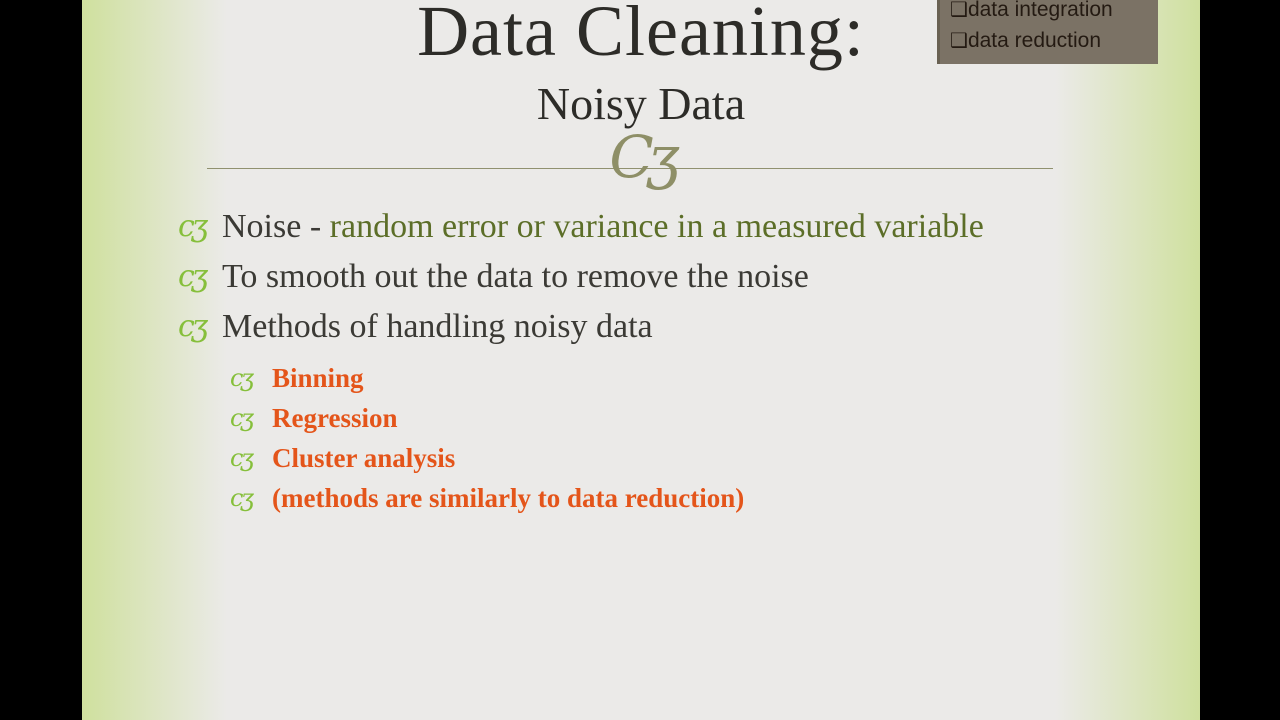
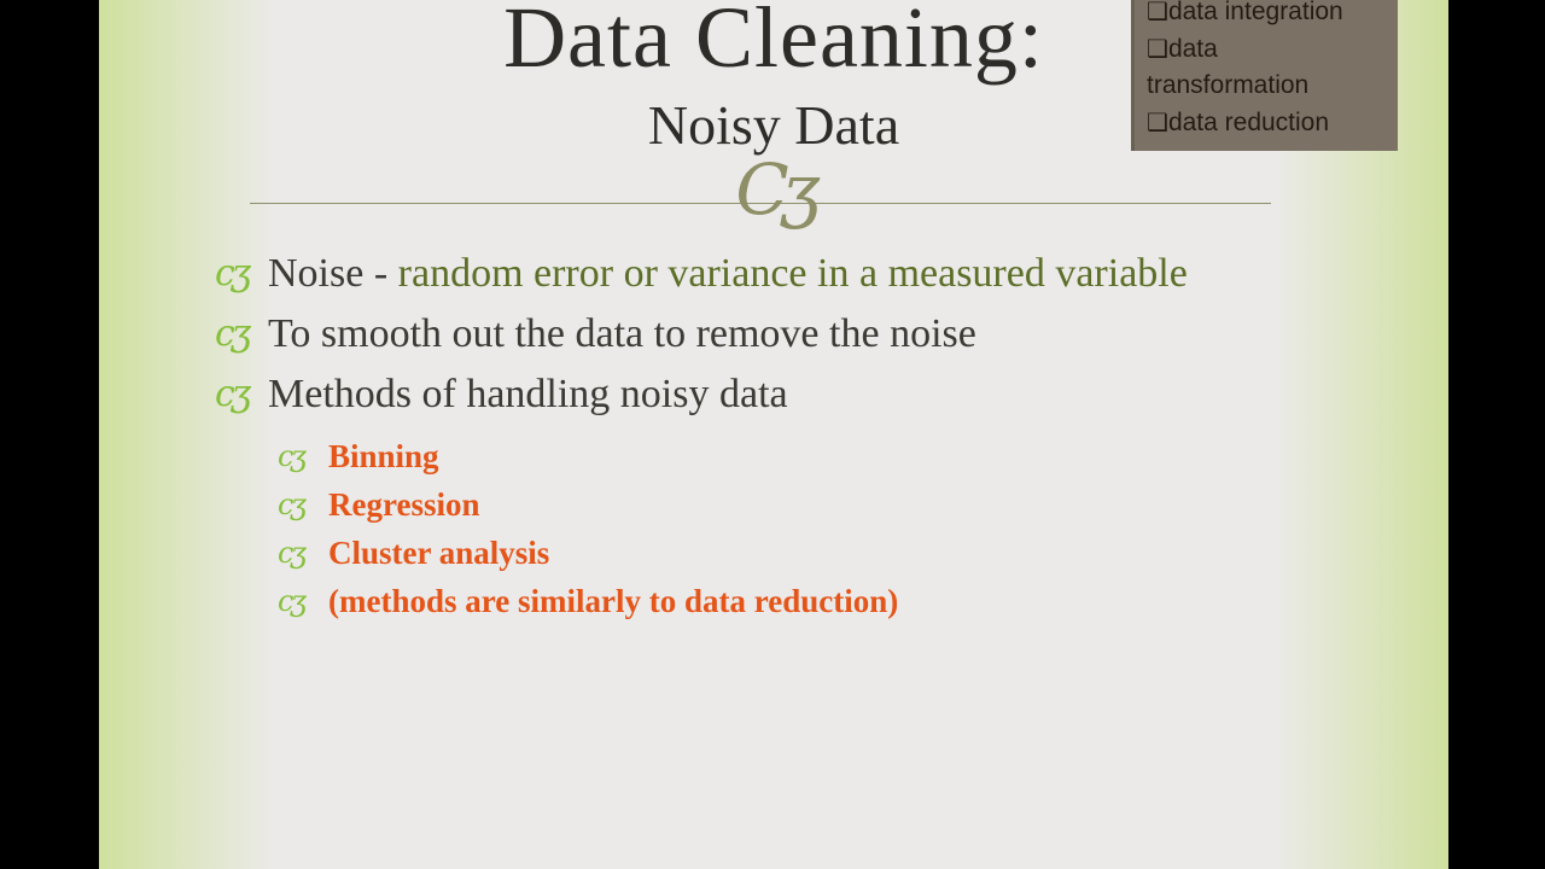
  Data Cleaning:
  Noisy Data
  Cʒ
  ❑data integration
+ ❑data transformation
  ❑data reduction
  cʒ
  Noise - random error or variance in a measured variable
  cʒ
  To smooth out the data to remove the noise
  cʒ
  Methods of handling noisy data
  cʒ
  Binning
  cʒ
  Regression
  cʒ
  Cluster analysis
  cʒ
  (methods are similarly to data reduction)
